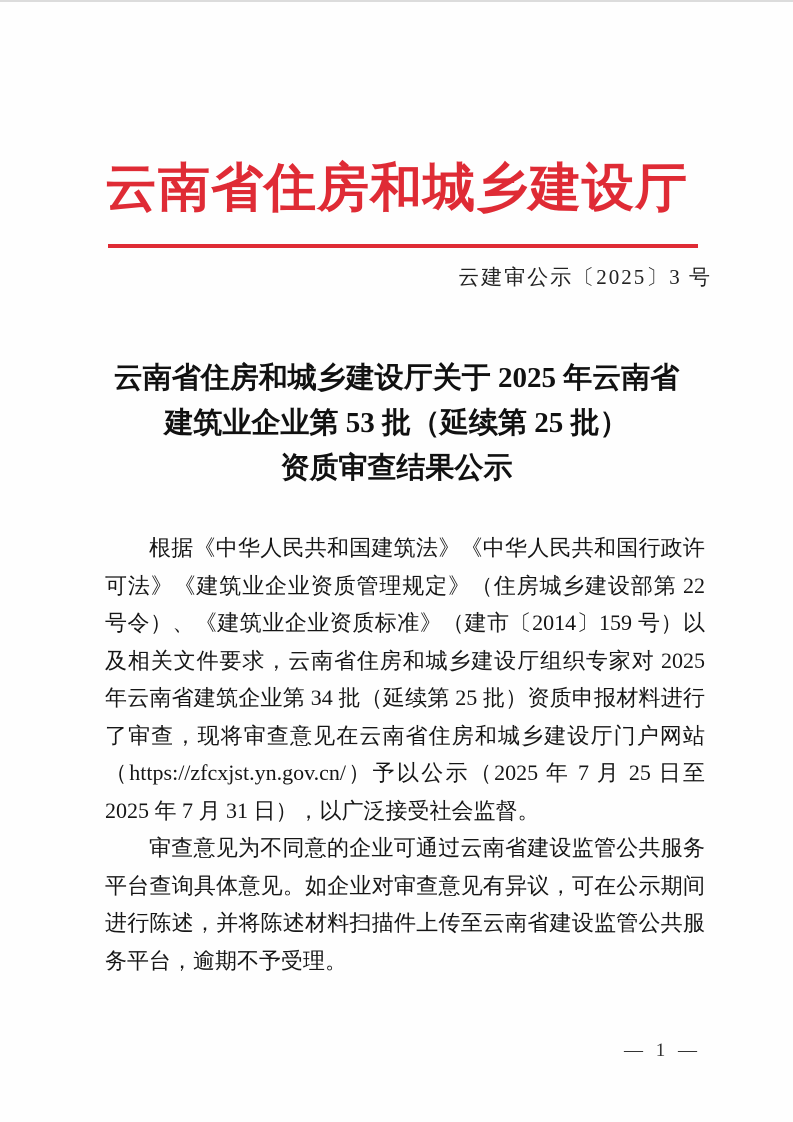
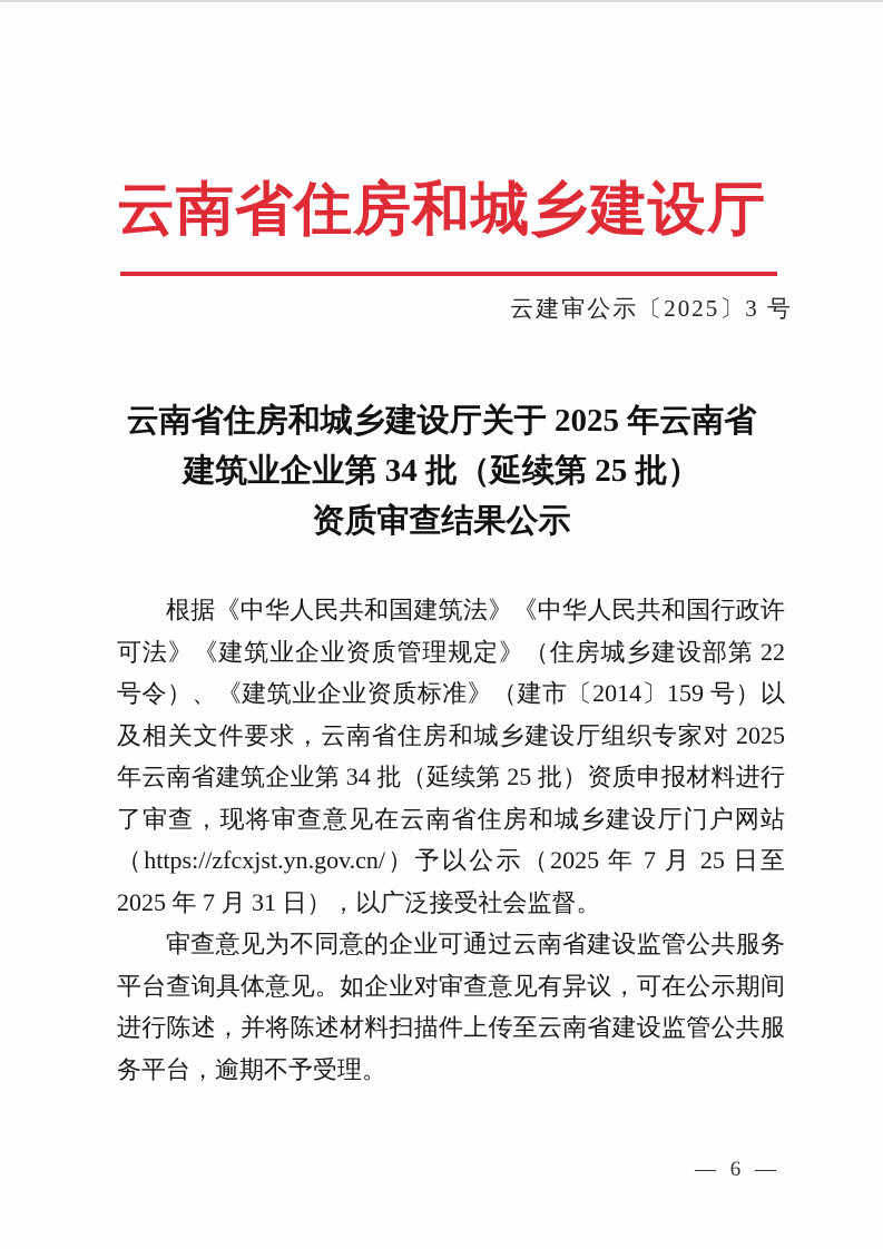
  云南省住房和城乡建设厅
  云建审公示〔2025〕3 号
  云南省住房和城乡建设厅关于 2025 年云南省
- 建筑业企业第 53 批（延续第 25 批）
+ 建筑业企业第 34 批（延续第 25 批）
  资质审查结果公示
  根据《中华人民共和国建筑法》《中华人民共和国行政许可法》《建筑业企业资质管理规定》（住房城乡建设部第 22 号令）、《建筑业企业资质标准》（建市〔2014〕159 号）以及相关文件要求，云南省住房和城乡建设厅组织专家对 2025 年云南省建筑企业第 34 批（延续第 25 批）资质申报材料进行了审查，现将审查意见在云南省住房和城乡建设厅门户网站（https://zfcxjst.yn.gov.cn/）予以公示（2025 年 7 月 25 日至 2025 年 7 月 31 日），以广泛接受社会监督。
  审查意见为不同意的企业可通过云南省建设监管公共服务平台查询具体意见。如企业对审查意见有异议，可在公示期间进行陈述，并将陈述材料扫描件上传至云南省建设监管公共服务平台，逾期不予受理。
- — 1 —
+ — 6 —
